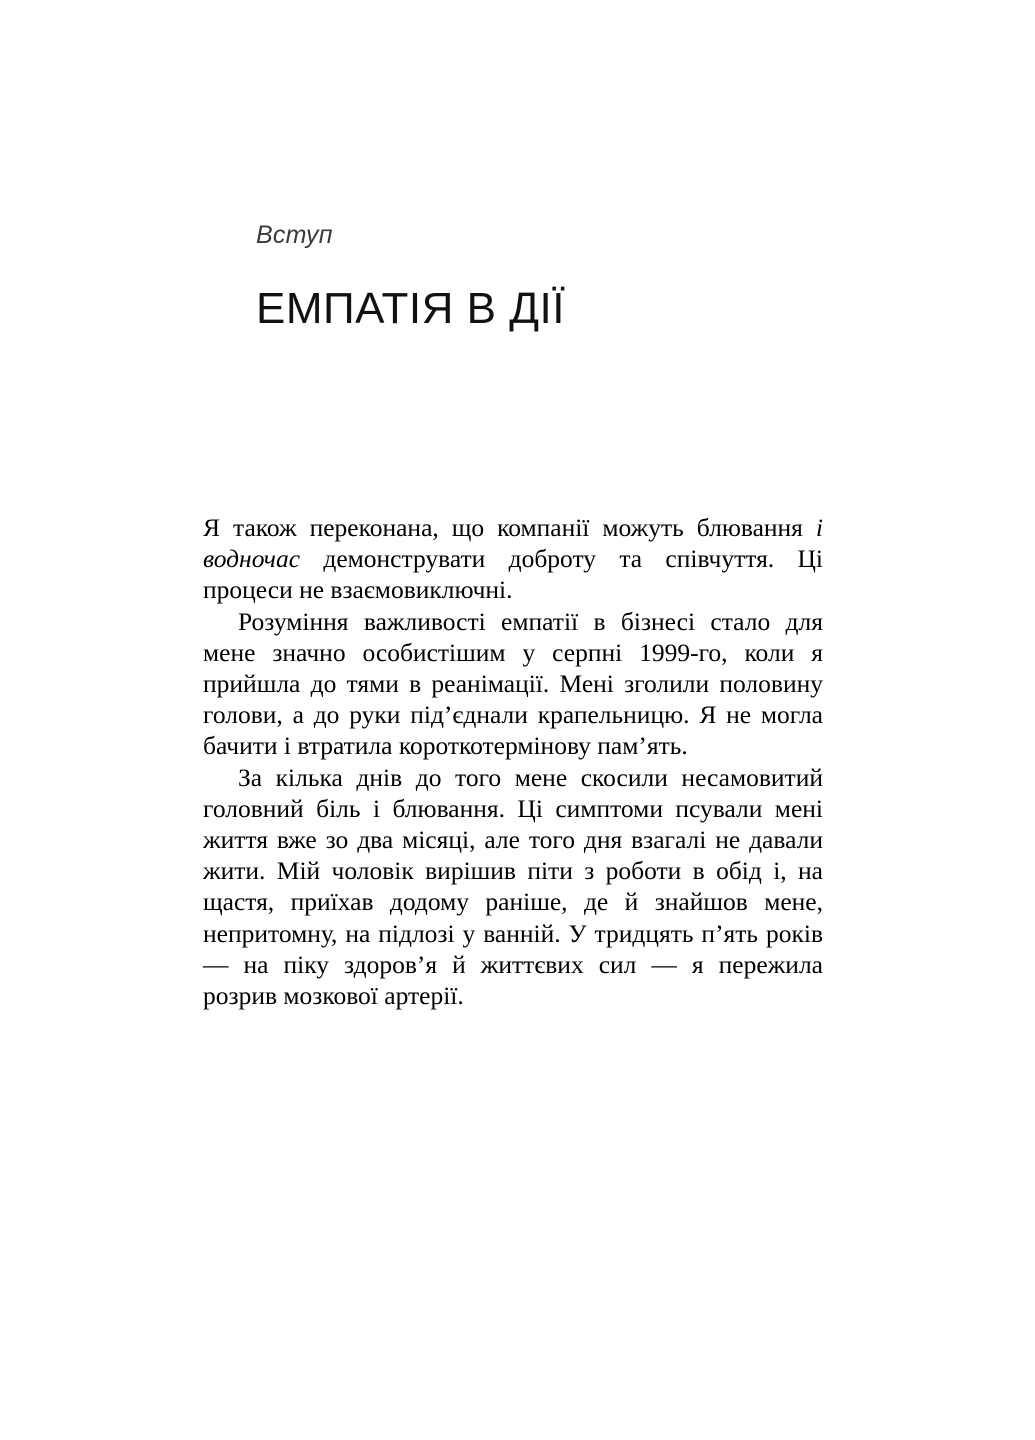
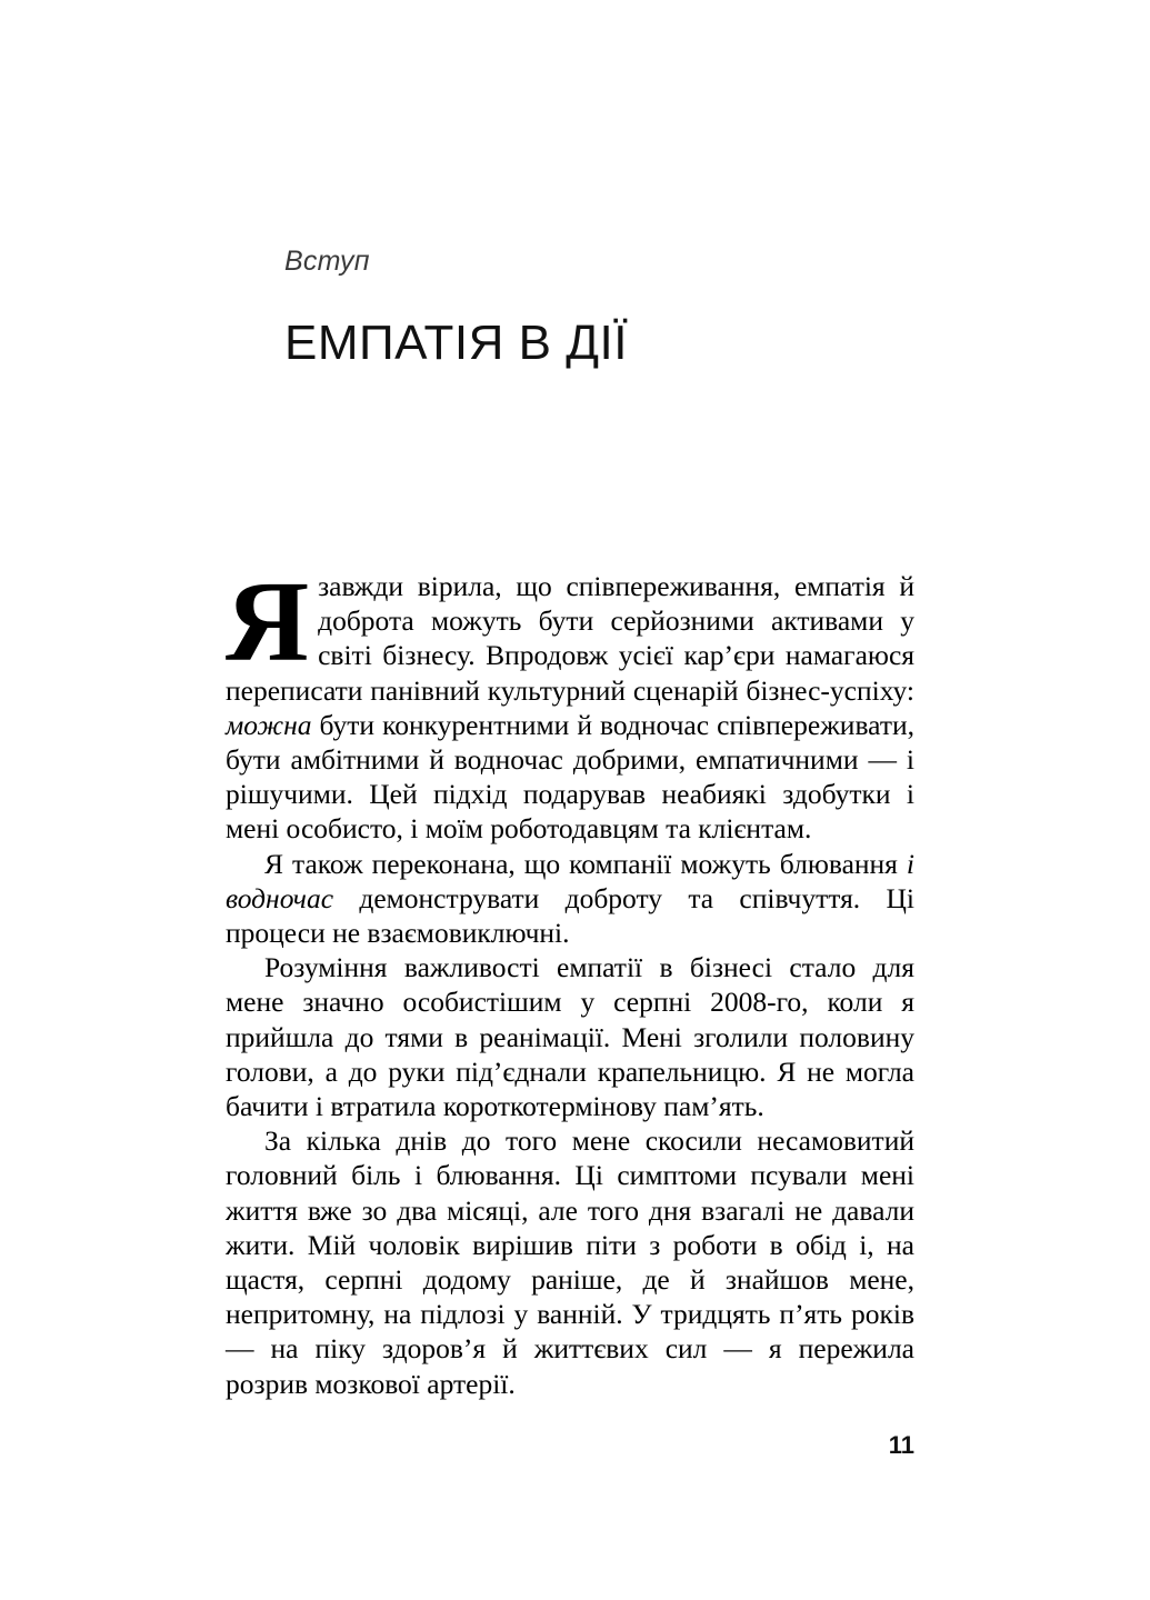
  Вступ
  ЕМПАТІЯ В ДІЇ
+ Я
+ завжди вірила, що співпереживання, емпатія й доброта можуть бути серйозними активами у світі бізнесу. Впродовж усієї кар’єри намагаюся переписати панівний культурний сценарій бізнес-успіху: можна бути конкурентними й водночас співпереживати, бути амбітними й водночас добрими, емпатичними — і рішучими. Цей підхід подарував неабиякі здобутки і мені особисто, і моїм роботодавцям та клієнтам.
  Я також переконана, що компанії можуть блювання і водночас демонструвати доброту та співчуття. Ці процеси не взаємовиключні.
- Розуміння важливості емпатії в бізнесі стало для мене значно особистішим у серпні 1999-го, коли я прийшла до тями в реанімації. Мені зголили половину голови, а до руки під’єднали крапельницю. Я не могла бачити і втратила короткотермінову пам’ять.
+ Розуміння важливості емпатії в бізнесі стало для мене значно особистішим у серпні 2008-го, коли я прийшла до тями в реанімації. Мені зголили половину голови, а до руки під’єднали крапельницю. Я не могла бачити і втратила короткотермінову пам’ять.
- За кілька днів до того мене скосили несамовитий головний біль і блювання. Ці симптоми псували мені життя вже зо два місяці, але того дня взагалі не давали жити. Мій чоловік вирішив піти з роботи в обід і, на щастя, приїхав додому раніше, де й знайшов мене, непритомну, на підлозі у ванній. У тридцять п’ять років — на піку здоров’я й життєвих сил — я пережила розрив мозкової артерії.
+ За кілька днів до того мене скосили несамовитий головний біль і блювання. Ці симптоми псували мені життя вже зо два місяці, але того дня взагалі не давали жити. Мій чоловік вирішив піти з роботи в обід і, на щастя, серпні додому раніше, де й знайшов мене, непритомну, на підлозі у ванній. У тридцять п’ять років — на піку здоров’я й життєвих сил — я пережила розрив мозкової артерії.
+ 11
